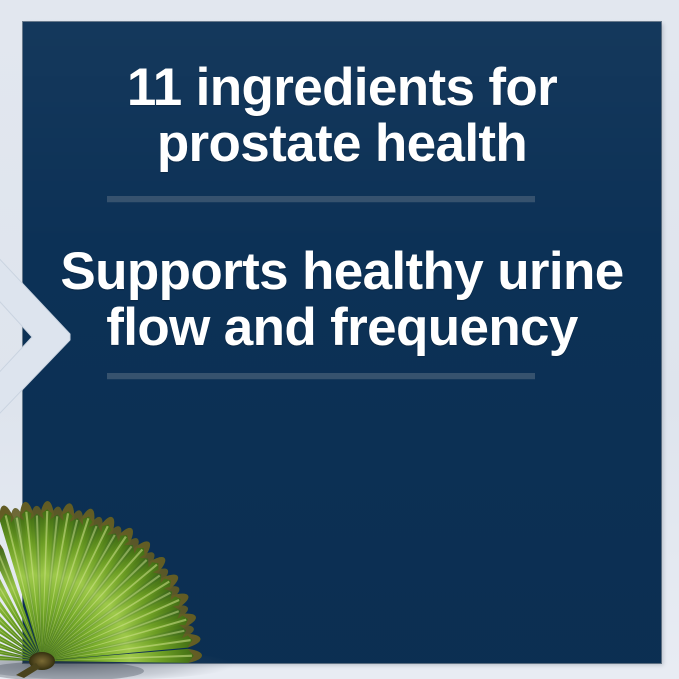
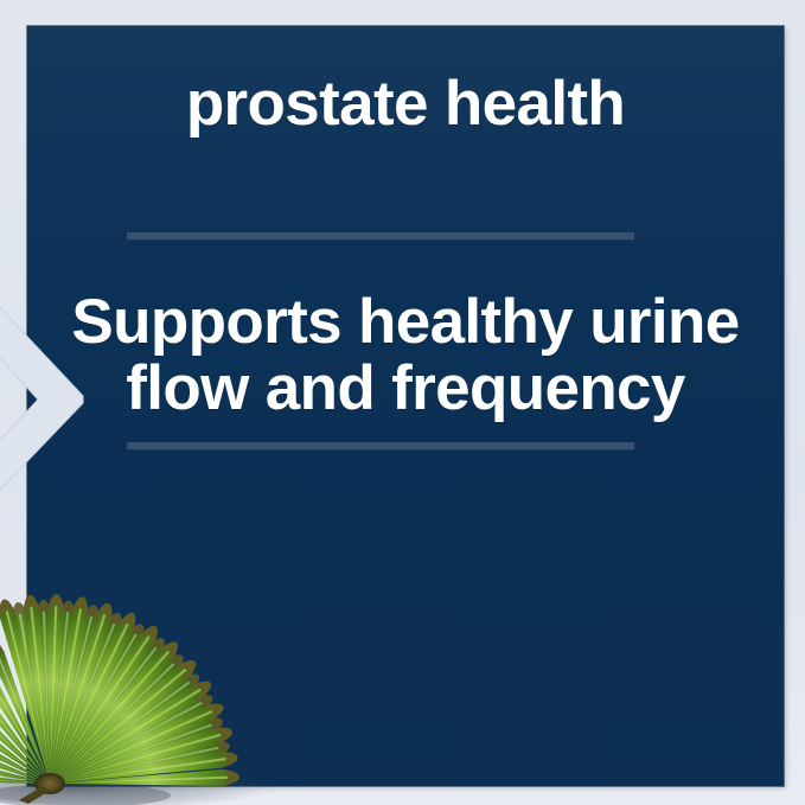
- 11 ingredients for
  prostate health
  Supports healthy urine
  flow and frequency
